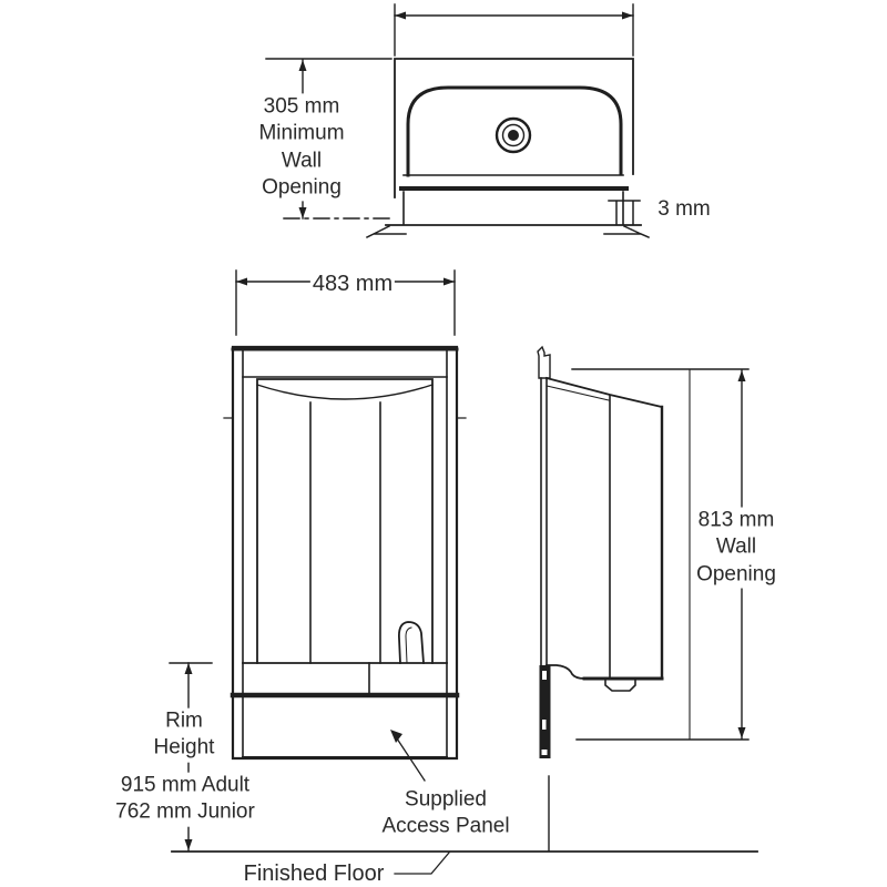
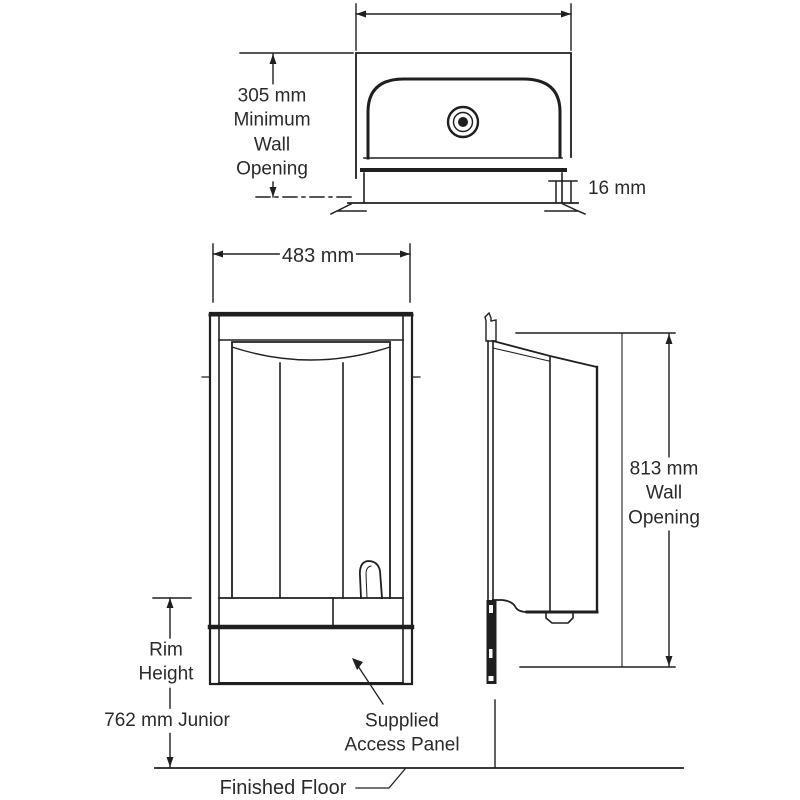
  305 mm
  Minimum
  Wall
  Opening
- 3 mm
+ 16 mm
  483 mm
  813 mm
  Wall
  Opening
  Rim
  Height
- 915 mm Adult
  762 mm Junior
  Supplied
  Access Panel
  Finished Floor
